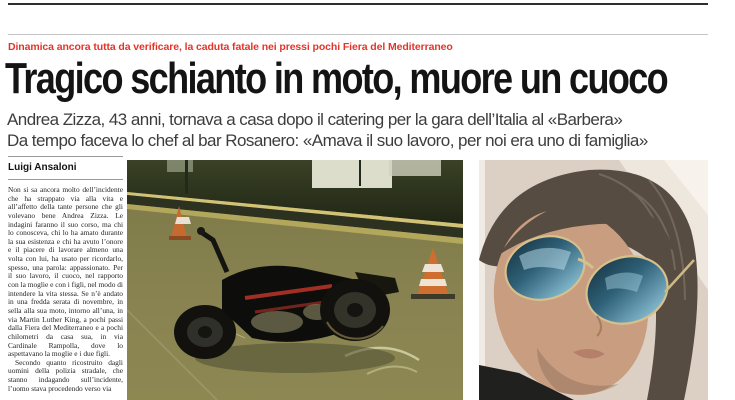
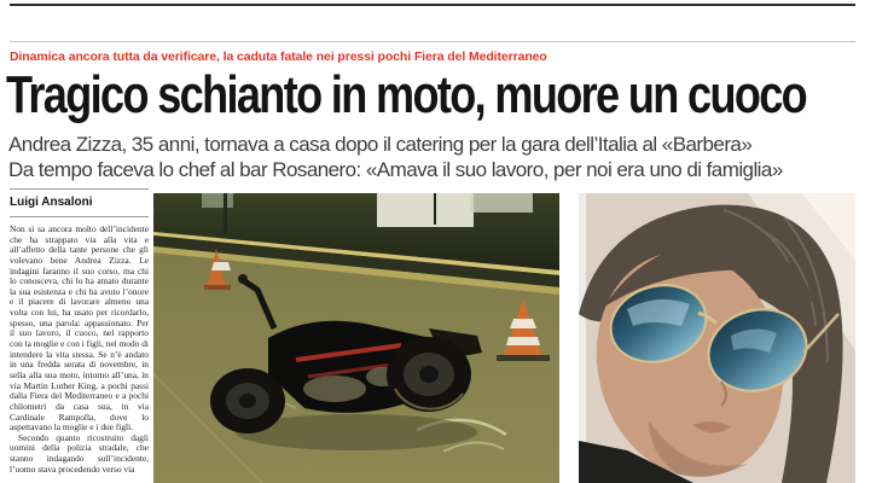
  Dinamica ancora tutta da verificare, la caduta fatale nei pressi pochi Fiera del Mediterraneo
  Tragico schianto in moto, muore un cuoco
- Andrea Zizza, 43 anni, tornava a casa dopo il catering per la gara dell’Italia al «Barbera»
+ Andrea Zizza, 35 anni, tornava a casa dopo il catering per la gara dell’Italia al «Barbera»
  Da tempo faceva lo chef al bar Rosanero: «Amava il suo lavoro, per noi era uno di famiglia»
  Luigi Ansaloni
  Non si sa ancora molto dell’incidente che ha strappato via alla vita e all’affetto della tante persone che gli volevano bene Andrea Zizza. Le indagini faranno il suo corso, ma chi lo conosceva, chi lo ha amato durante la sua esistenza e chi ha avuto l’onore e il piacere di lavorare almeno una volta con lui, ha usato per ricordarlo, spesso, una parola: appassionato. Per il suo lavoro, il cuoco, nel rapporto con la moglie e con i figli, nel modo di intendere la vita stessa. Se n’è andato in una fredda serata di novembre, in sella alla sua moto, intorno all’una, in via Martin Luther King, a pochi passi dalla Fiera del Mediterraneo e a pochi chilometri da casa sua, in via Cardinale Rampolla, dove lo aspettavano la moglie e i due figli.
  Secondo quanto ricostruito dagli uomini della polizia stradale, che stanno indagando sull’incidente, l’uomo stava procedendo verso via
